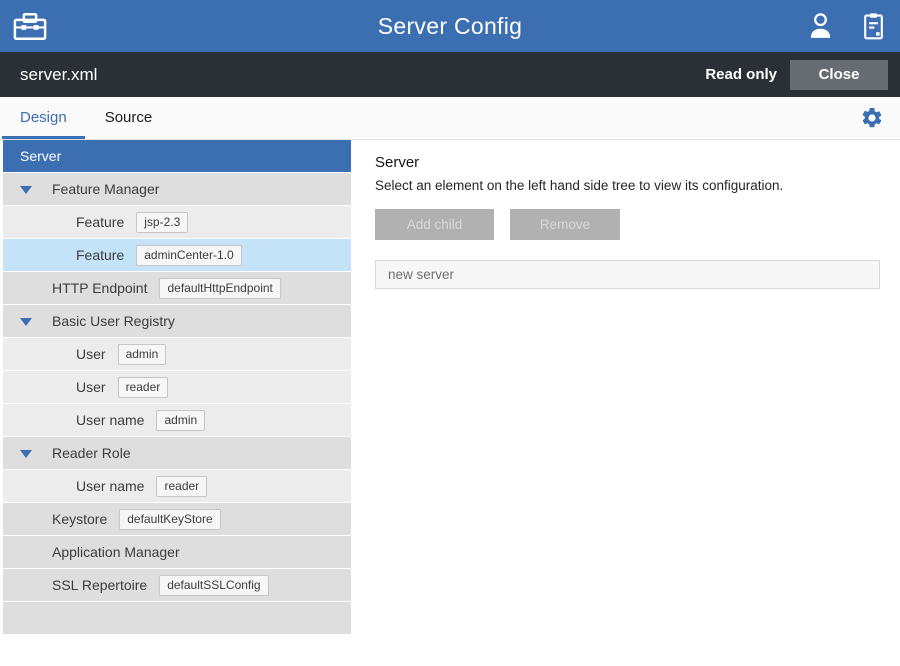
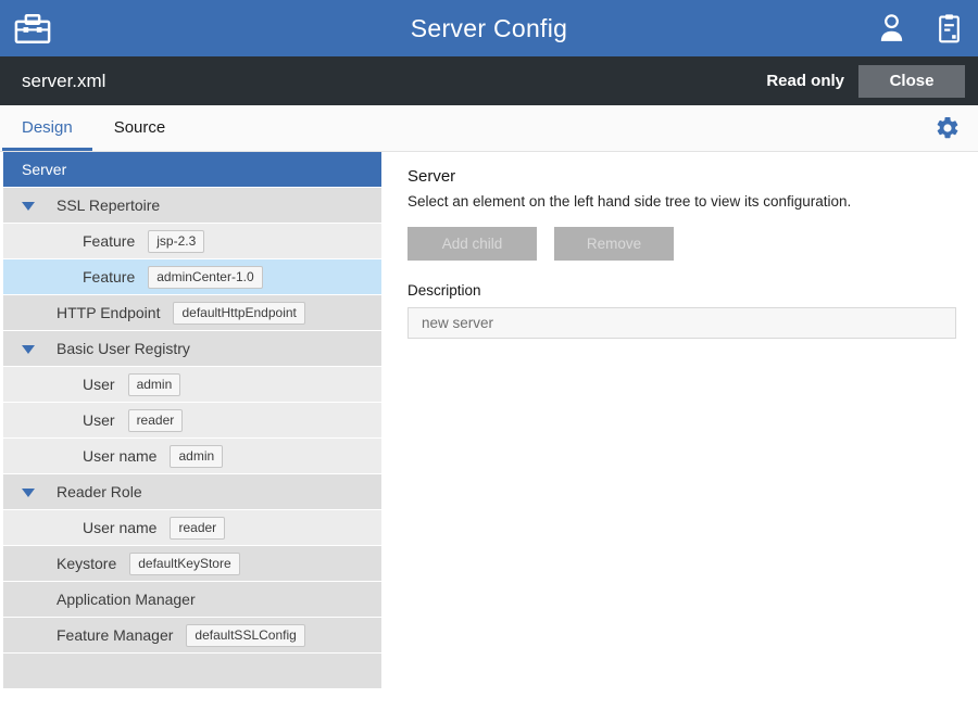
  Server Config
  server.xml
  Read only
  Close
  Design
  Source
  Server
- Feature Manager
+ SSL Repertoire
  Feature
  jsp-2.3
  Feature
  adminCenter-1.0
  HTTP Endpoint
  defaultHttpEndpoint
  Basic User Registry
  User
  admin
  User
  reader
  User name
  admin
  Reader Role
  User name
  reader
  Keystore
  defaultKeyStore
  Application Manager
- SSL Repertoire
+ Feature Manager
  defaultSSLConfig
  Server
  Select an element on the left hand side tree to view its configuration.
  Add child
  Remove
+ Description
  new server
